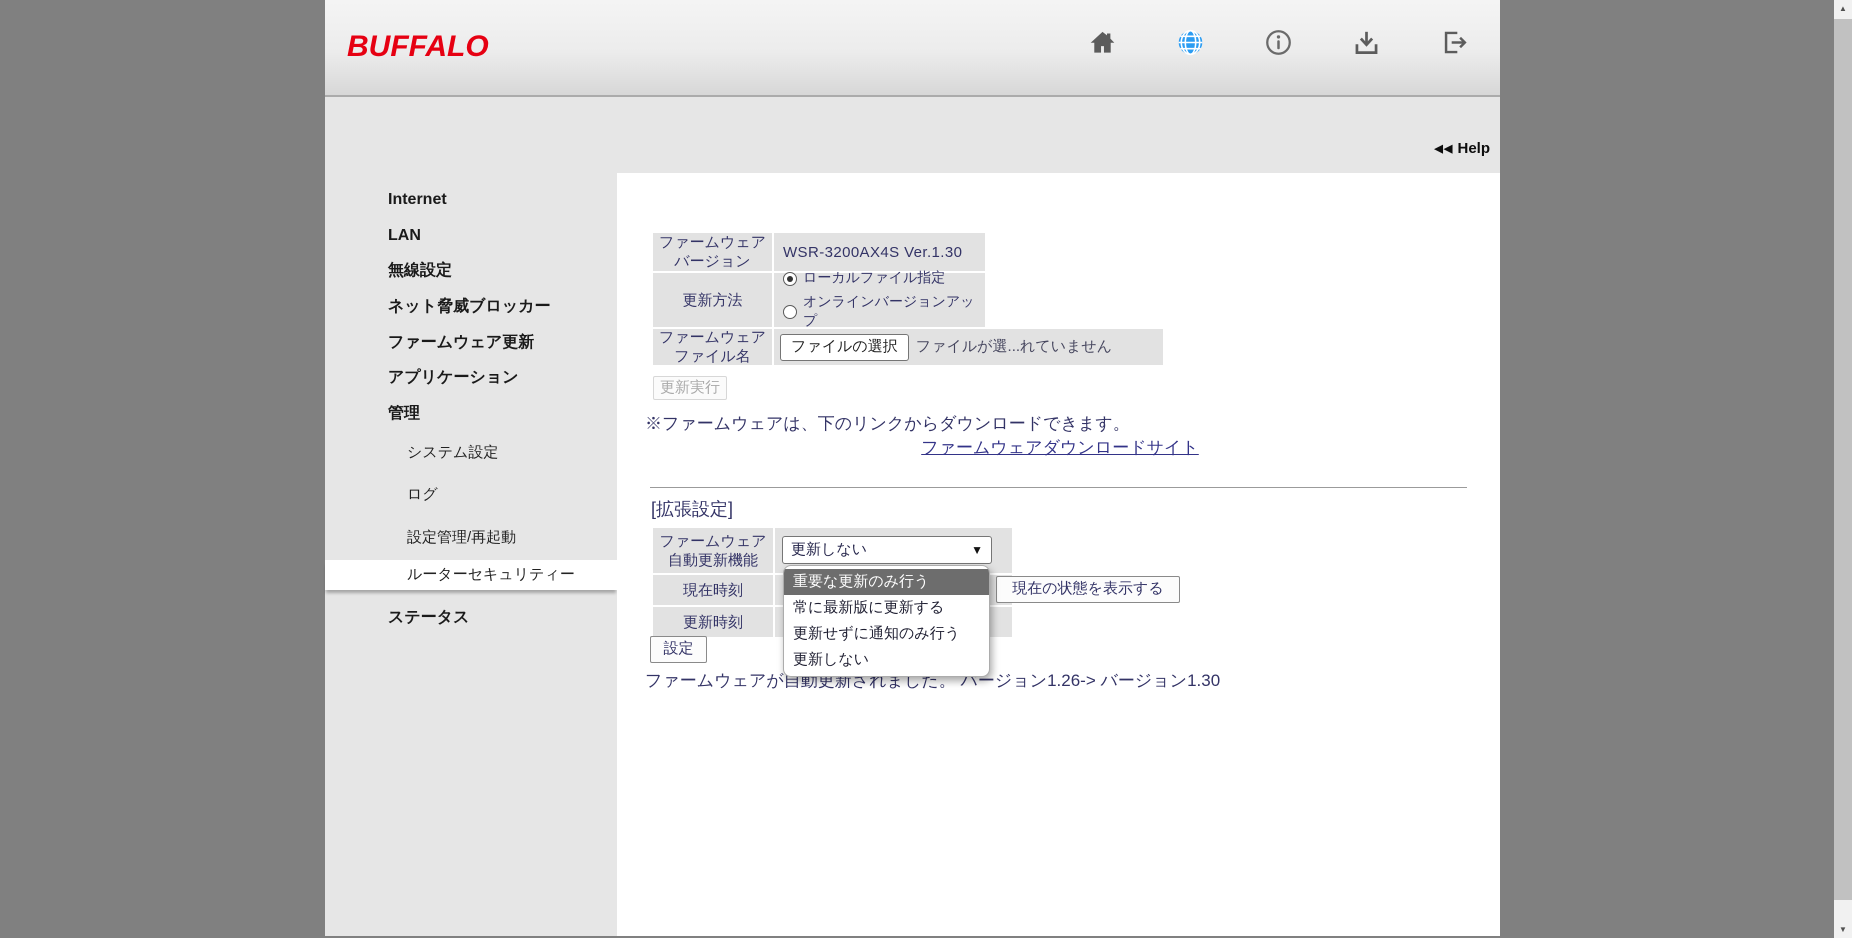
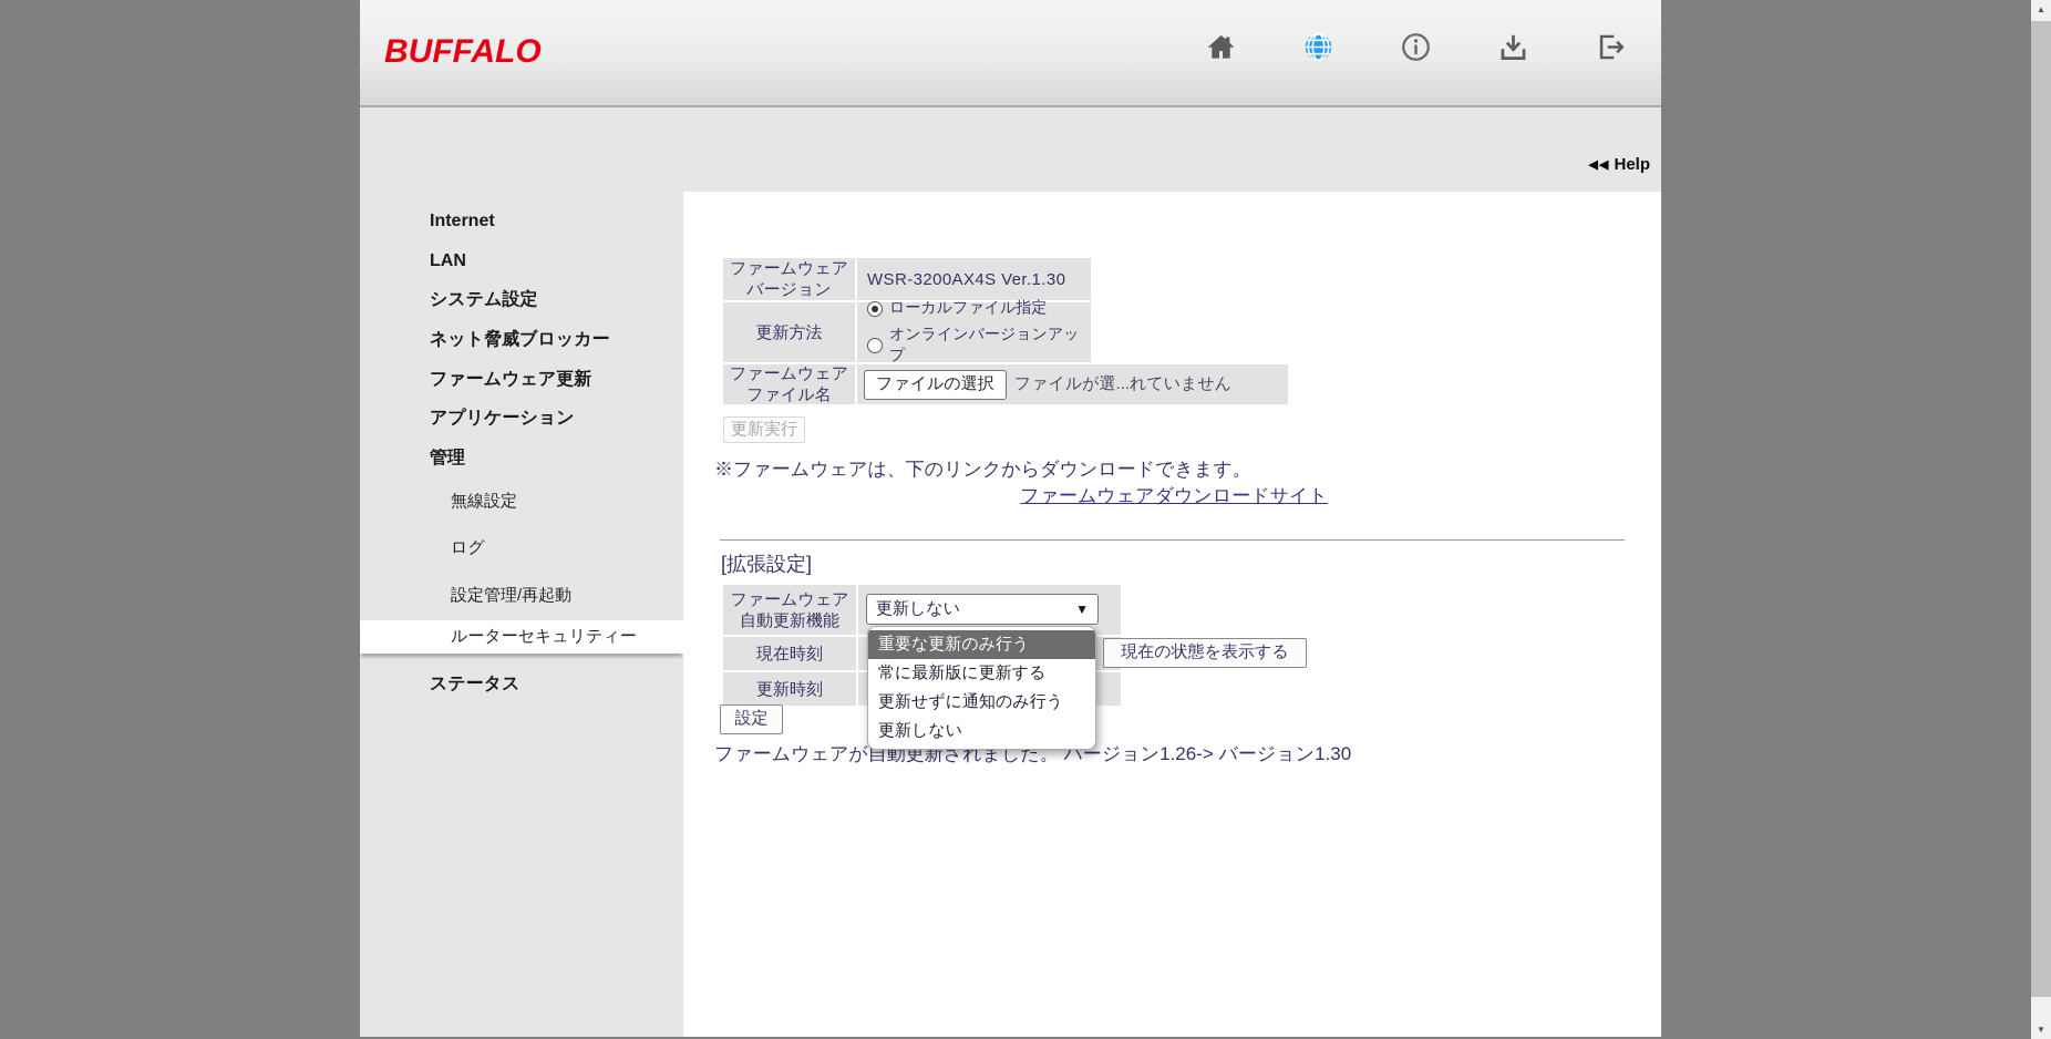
  BUFFALO
  ◀◀ Help
  Internet
  LAN
- 無線設定
+ システム設定
  ネット脅威ブロッカー
  ファームウェア更新
  アプリケーション
  管理
- システム設定
+ 無線設定
  ログ
  設定管理/再起動
  ルーターセキュリティー
  ステータス
  ファームウェア
  バージョン
  WSR-3200AX4S Ver.1.30
  更新方法
  ローカルファイル指定
  オンラインバージョンアップ
  ファームウェア
  ファイル名
  ファイルの選択
  ファイルが選...れていません
  更新実行
  ※ファームウェアは、下のリンクからダウンロードできます。
  ファームウェアダウンロードサイト
  [拡張設定]
  ファームウェア
  自動更新機能
  現在時刻
  更新時刻
  更新しない
  ▼
  重要な更新のみ行う
  常に最新版に更新する
  更新せずに通知のみ行う
  更新しない
  現在の状態を表示する
  設定
  ファームウェアが自動更新されました。 バージョン1.26-> バージョン1.30
  ▲
  ▼
